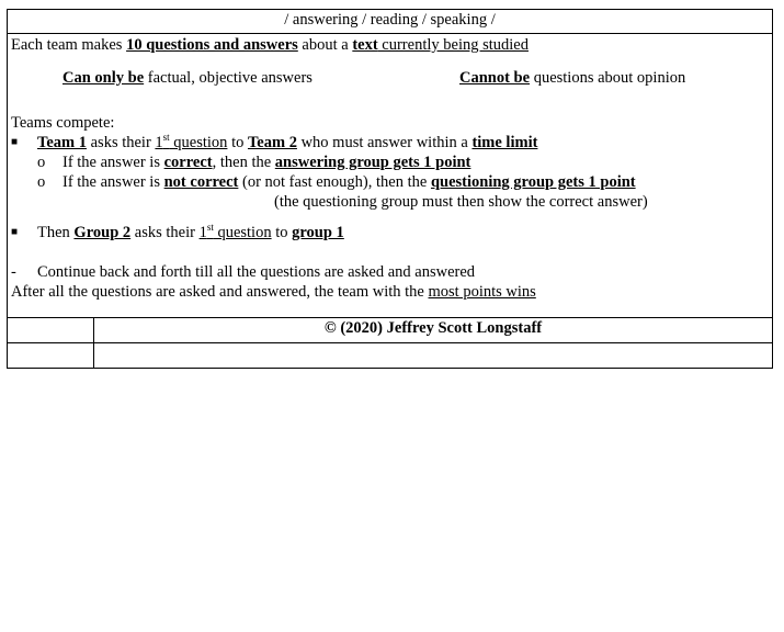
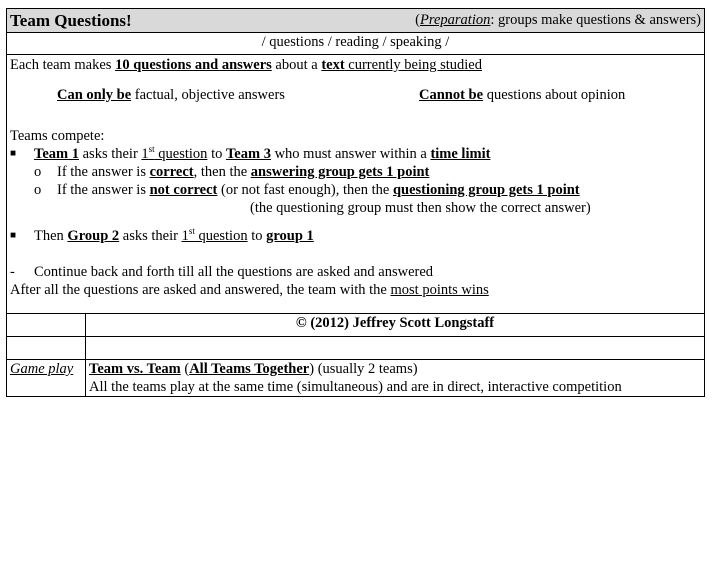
+ Team Questions! (Preparation: groups make questions & answers)
- / answering / reading / speaking /
+ / questions / reading / speaking /
- Each team makes 10 questions and answers about a text currently being studied Can only be factual, objective answers Cannot be questions about opinion Teams compete: ■ Team 1 asks their 1st question to Team 2 who must answer within a time limit o If the answer is correct, then the answering group gets 1 point o If the answer is not correct (or not fast enough), then the questioning group gets 1 point (the questioning group must then show the correct answer) ■ Then Group 2 asks their 1st question to group 1 - Continue back and forth till all the questions are asked and answered After all the questions are asked and answered, the team with the most points wins
+ Each team makes 10 questions and answers about a text currently being studied Can only be factual, objective answers Cannot be questions about opinion Teams compete: ■ Team 1 asks their 1st question to Team 3 who must answer within a time limit o If the answer is correct, then the answering group gets 1 point o If the answer is not correct (or not fast enough), then the questioning group gets 1 point (the questioning group must then show the correct answer) ■ Then Group 2 asks their 1st question to group 1 - Continue back and forth till all the questions are asked and answered After all the questions are asked and answered, the team with the most points wins
- 	© (2020) Jeffrey Scott Longstaff
+ 	© (2012) Jeffrey Scott Longstaff
+ Game play	Team vs. Team (All Teams Together) (usually 2 teams) All the teams play at the same time (simultaneous) and are in direct, interactive competition
